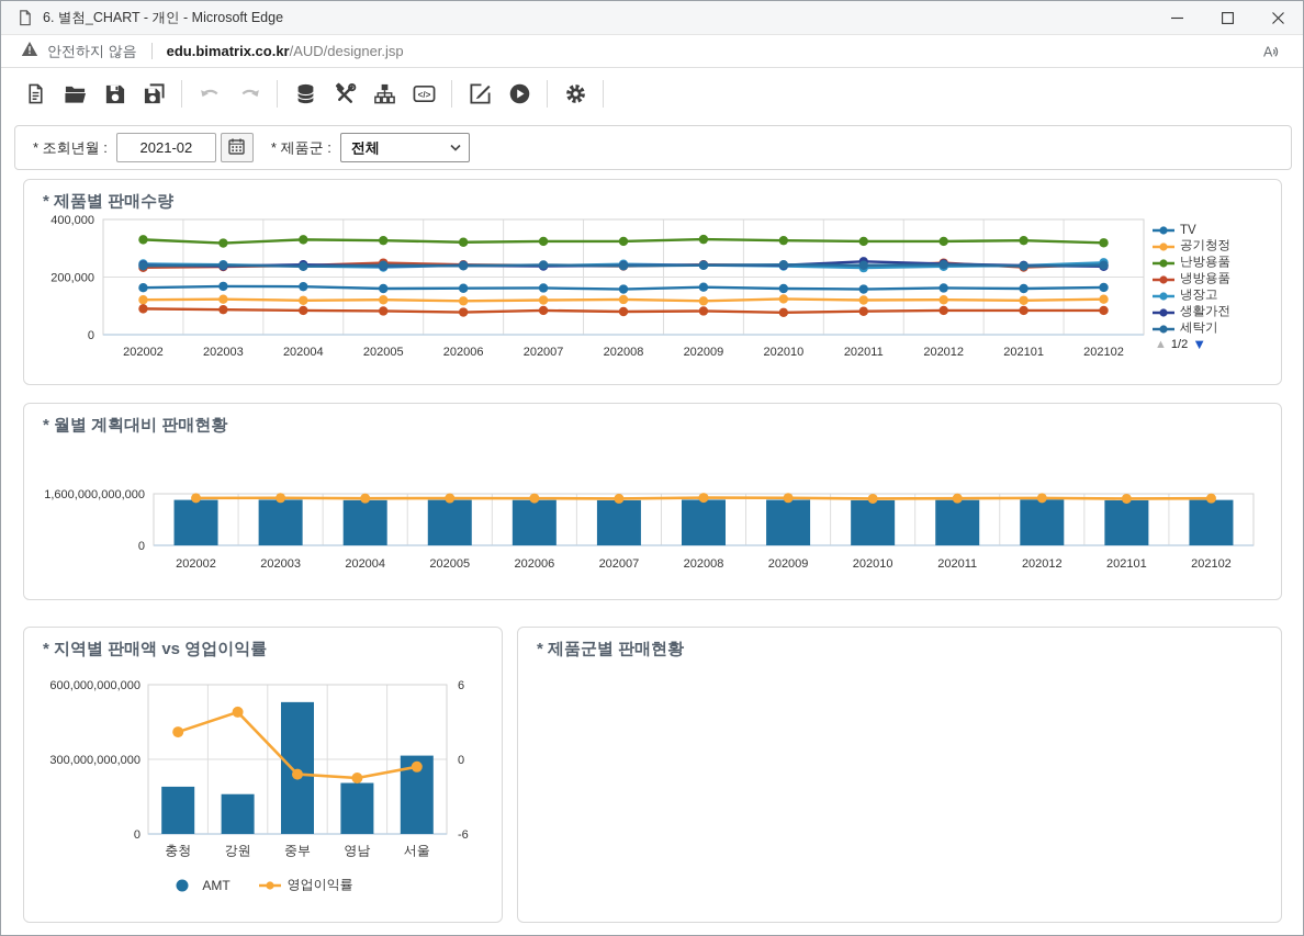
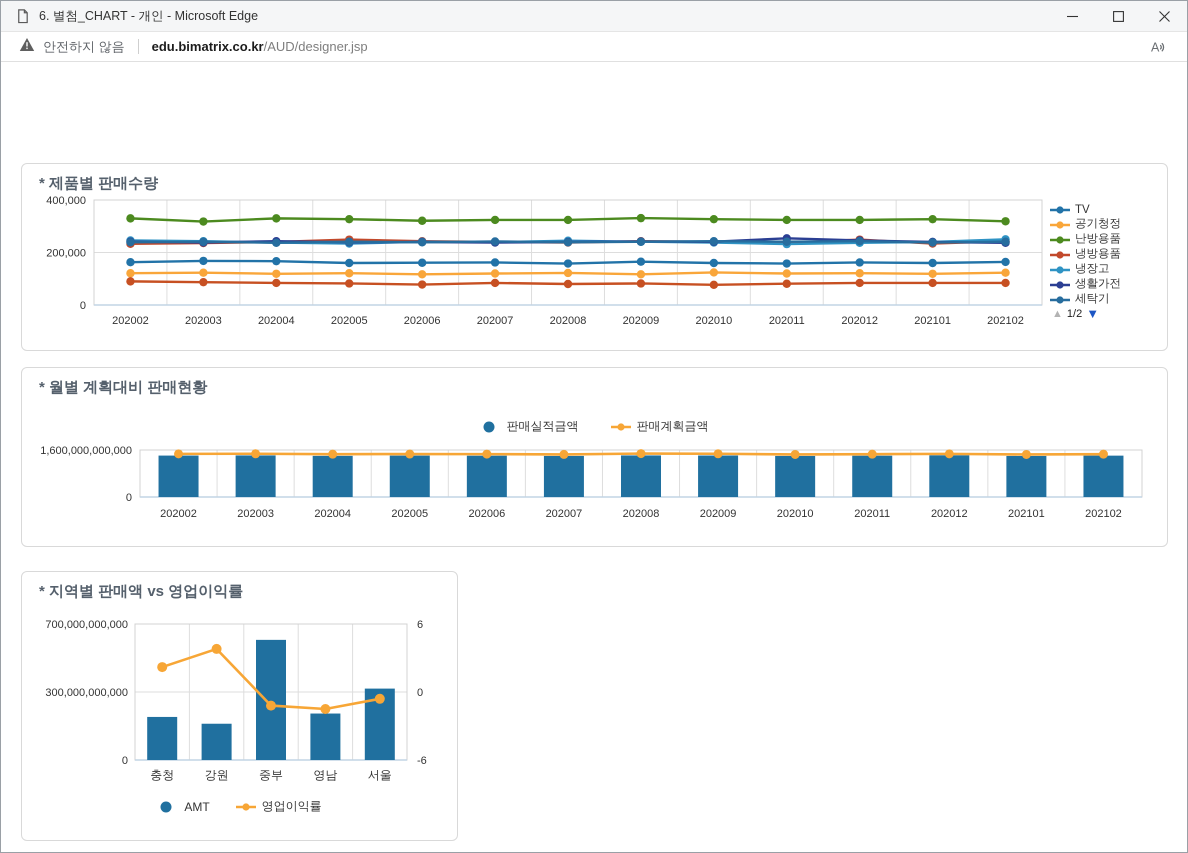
  6. 별첨_CHART - 개인 - Microsoft Edge
  안전하지 않음
  edu.bimatrix.co.kr/AUD/designer.jsp
  A
- </>
- * 조회년월 :
- 2021-02
- * 제품군 :
- 전체
  * 제품별 판매수량
  400,000
  200,000
  0
  202002
  202003
  202004
  202005
  202006
  202007
  202008
  202009
  202010
  202011
  202012
  202101
  202102
  TV
  공기청정
  난방용품
  냉방용품
  냉장고
  생활가전
  세탁기
  ▲
  1/2
  ▼
  * 월별 계획대비 판매현황
+ 판매실적금액
+ 판매계획금액
  1,600,000,000,000
  0
  202002
  202003
  202004
  202005
  202006
  202007
  202008
  202009
  202010
  202011
  202012
  202101
  202102
  * 지역별 판매액 vs 영업이익률
- 600,000,000,000
+ 700,000,000,000
  300,000,000,000
  0
  6
  0
  -6
  충청
  강원
  중부
  영남
  서울
  AMT
  영업이익률
- * 제품군별 판매현황
